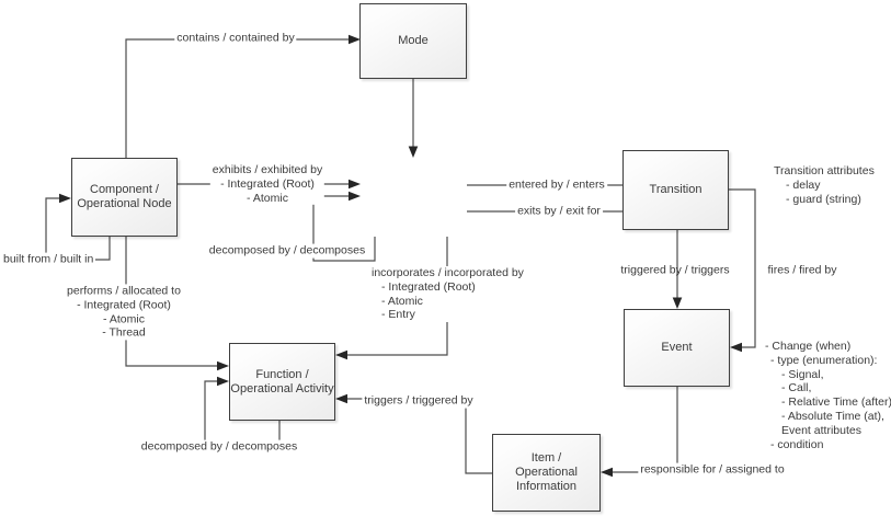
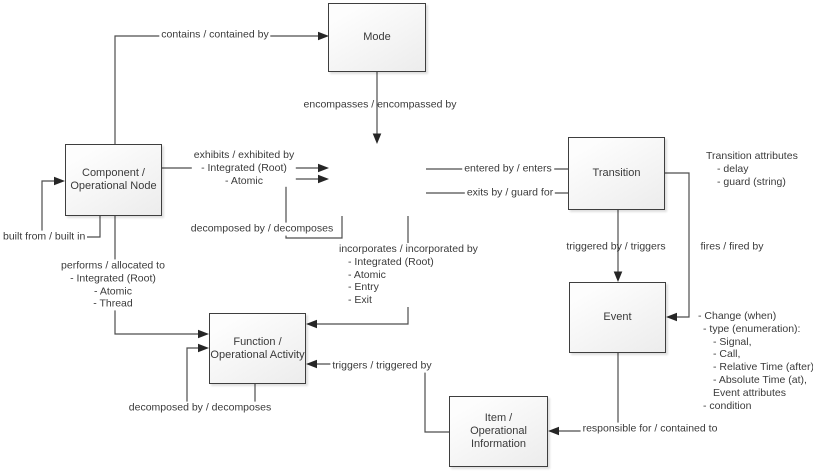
  Mode
  Component /
  Operational Node
  Transition
  Event
  Function /
  Operational Activity
  Item /
  Operational
  Information
  contains / contained by
+ encompasses / encompassed by
  exhibits / exhibited by
  - Integrated (Root)
  - Atomic
  built from / built in
  performs / allocated to
  - Integrated (Root)
  - Atomic
  - Thread
  decomposed by / decomposes
  incorporates / incorporated by
  - Integrated (Root)
  - Atomic
  - Entry
+ - Exit
  entered by / enters
- exits by / exit for
+ exits by / guard for
  triggered by / triggers
  fires / fired by
  decomposed by / decomposes
  triggers / triggered by
- responsible for / assigned to
+ responsible for / contained to
  Transition attributes
  - delay
  - guard (string)
  - Change (when)
  - type (enumeration):
  - Signal,
  - Call,
  - Relative Time (after)
  - Absolute Time (at),
  Event attributes
  - condition
